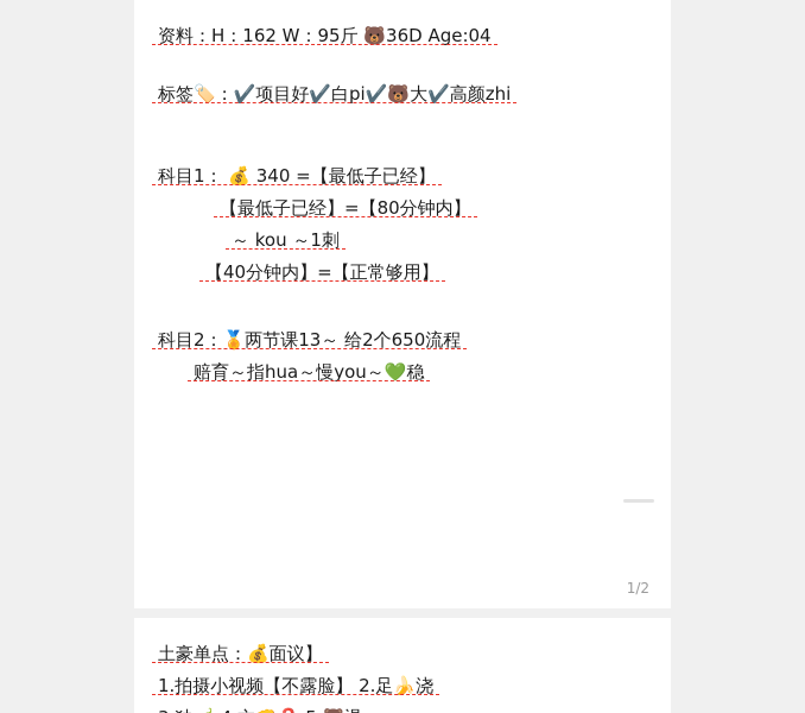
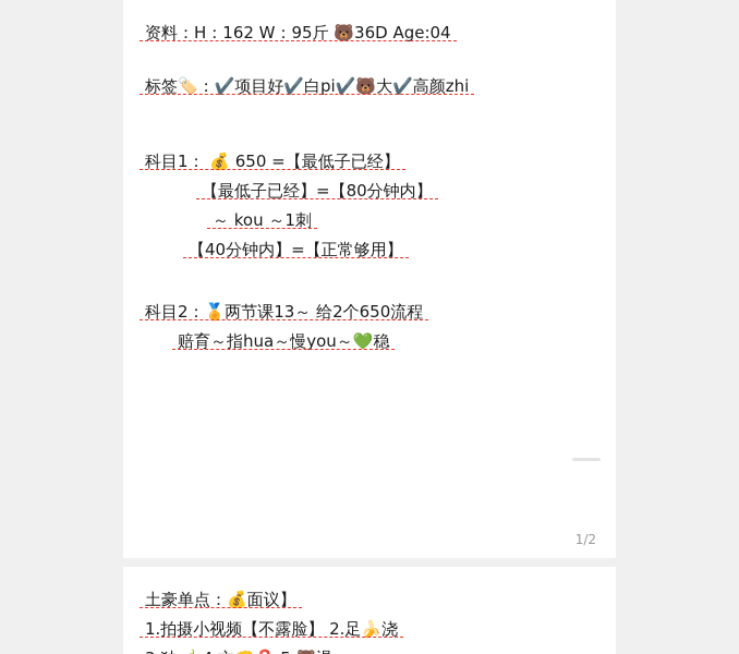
  资料：H：162 W：95斤 🐻36D Age:04
  标签🏷️：✔️项目好✔️白pi✔️🐻大✔️高颜zhi
- 科目1： 💰 340 =【最低子已经】
+ 科目1： 💰 650 =【最低子已经】
  【最低子已经】=【80分钟内】
  ～ kou ～1刺
  【40分钟内】=【正常够用】
  科目2：🏅两节课13～ 给2个650流程
  赔育～指hua～慢you～💚稳
  1/2
  土豪单点：💰面议】
  1.拍摄小视频【不露脸】 2.足🍌浇
